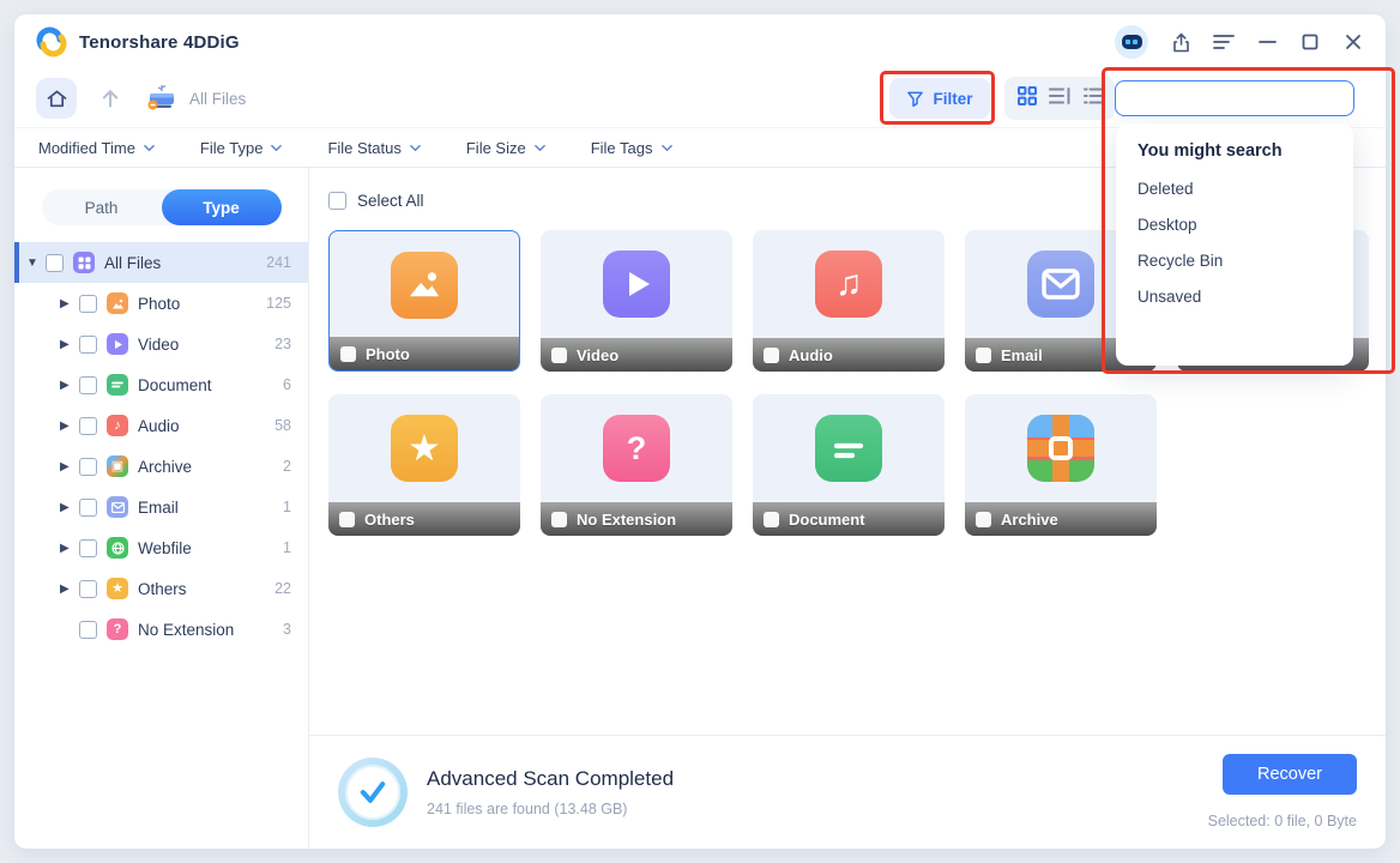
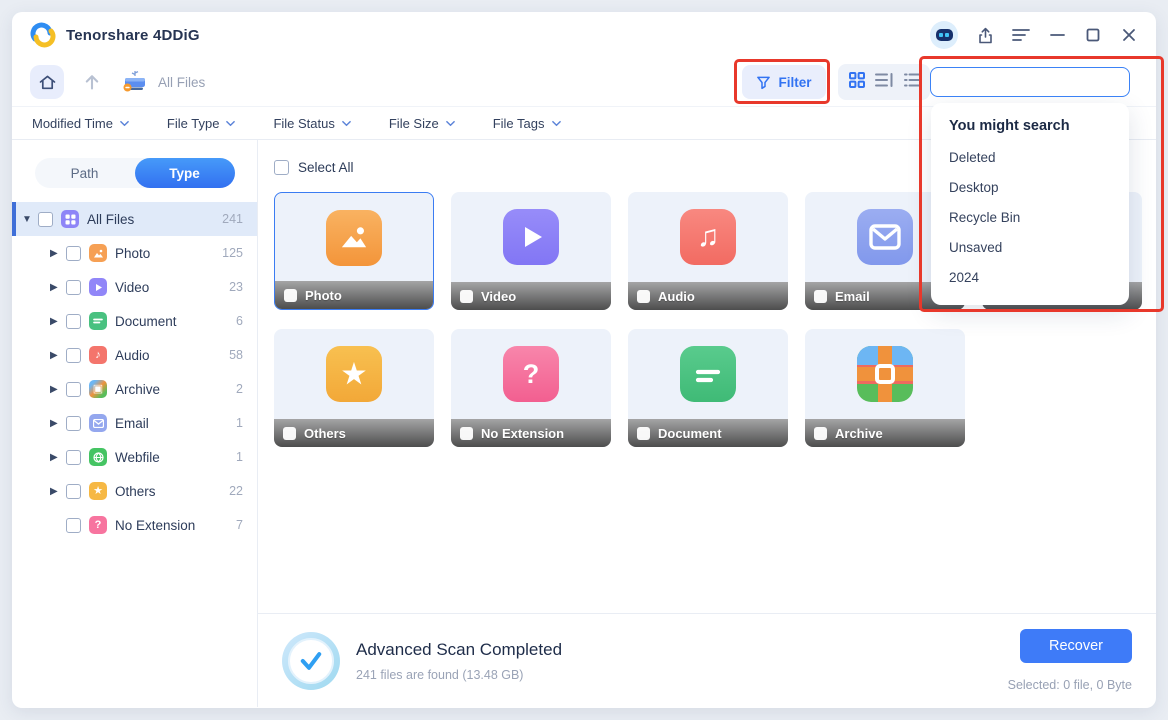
  Tenorshare 4DDiG
  All Files
  Filter
  Modified Time
  File Type
  File Status
  File Size
  File Tags
  Path
  Type
  ▼
  All Files
  241
  ▶
  Photo
  125
  ▶
  Video
  23
  ▶
  Document
  6
  ▶
  ♪
  Audio
  58
  ▶
  ▣
  Archive
  2
  ▶
  Email
  1
  ▶
  Webfile
  1
  ▶
  ★
  Others
  22
  ?
  No Extension
- 3
+ 7
  Select All
  Photo
  Video
  ♫
  Audio
  Email
  ★
  Others
  ?
  No Extension
  Document
  Archive
  Advanced Scan Completed
  241 files are found (13.48 GB)
  Recover
  Selected: 0 file, 0 Byte
  You might search
  Deleted
  Desktop
  Recycle Bin
  Unsaved
+ 2024
